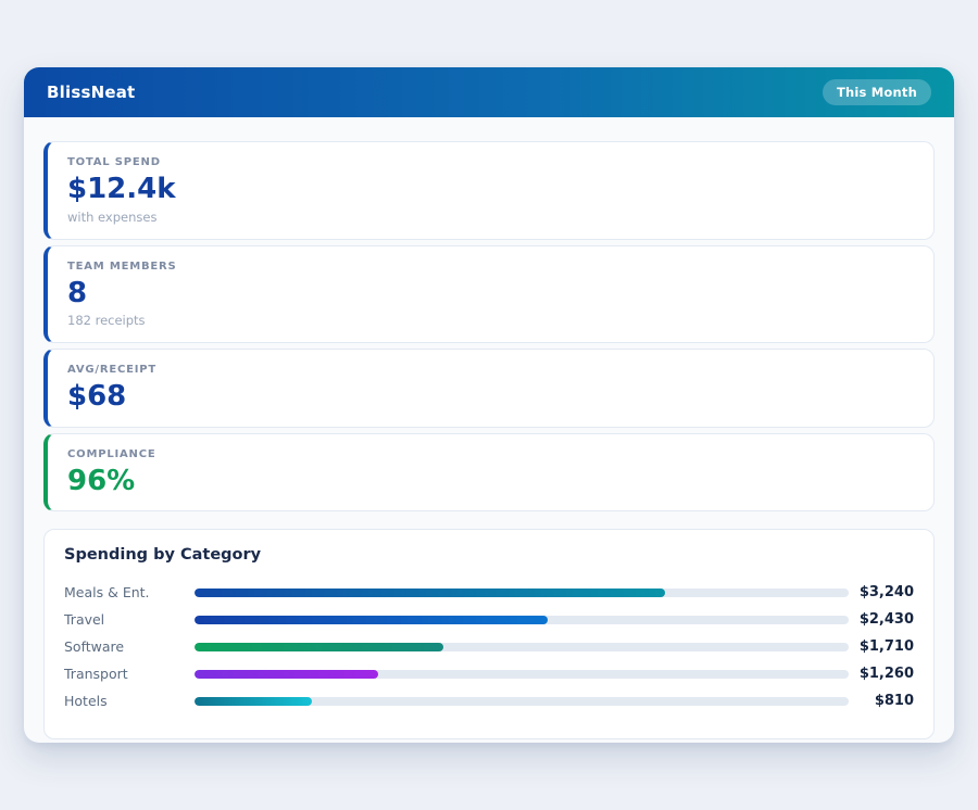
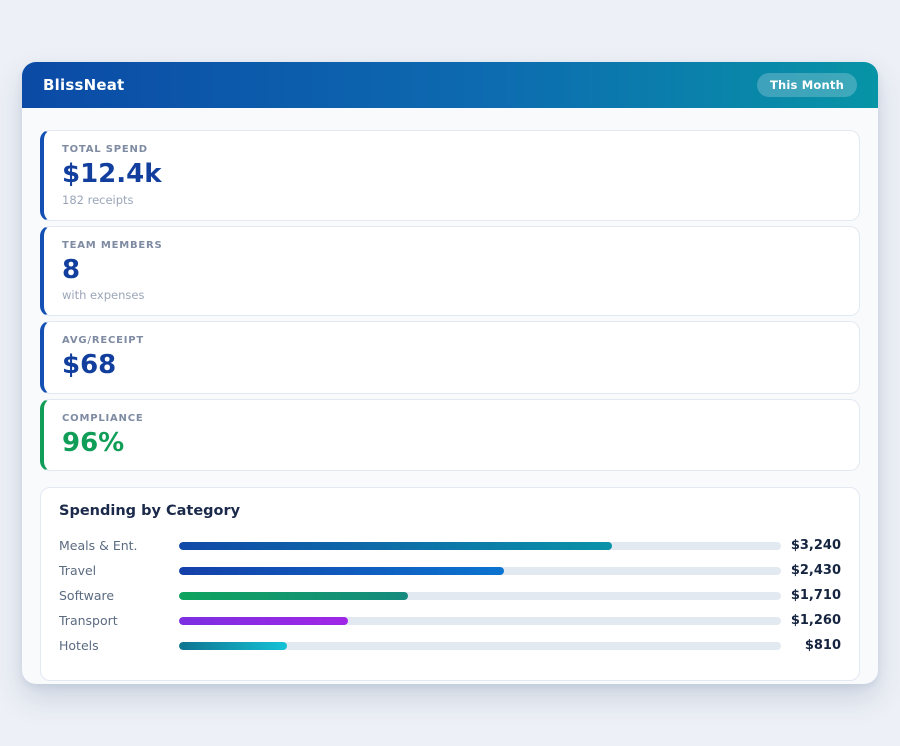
  BlissNeat
  This Month
  TOTAL SPEND
  $12.4k
- with expenses
+ 182 receipts
  TEAM MEMBERS
  8
- 182 receipts
+ with expenses
  AVG/RECEIPT
  $68
  COMPLIANCE
  96%
  Spending by Category
  Meals & Ent.
  $3,240
  Travel
  $2,430
  Software
  $1,710
  Transport
  $1,260
  Hotels
  $810
